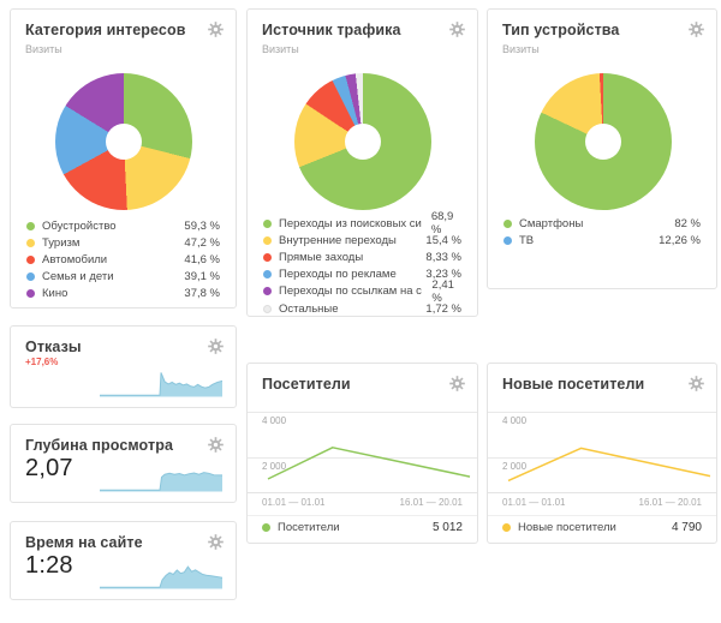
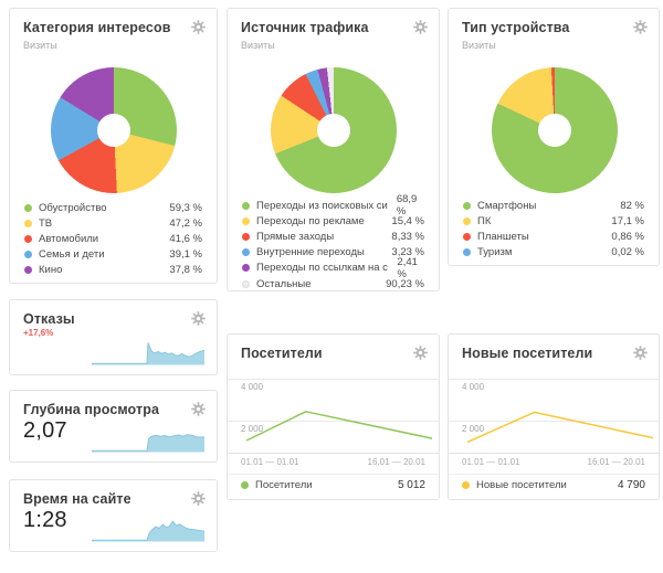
  Категория интересов
  Визиты
  Обустройство
  59,3 %
- Туризм
+ ТВ
  47,2 %
  Автомобили
  41,6 %
  Семья и дети
  39,1 %
  Кино
  37,8 %
  Источник трафика
  Визиты
  Переходы из поисковых си
  68,9 %
- Внутренние переходы
+ Переходы по рекламе
  15,4 %
  Прямые заходы
  8,33 %
- Переходы по рекламе
+ Внутренние переходы
  3,23 %
  Переходы по ссылкам на с
  2,41 %
  Остальные
- 1,72 %
+ 90,23 %
  Тип устройства
  Визиты
  Смартфоны
  82 %
+ ПК
+ 17,1 %
+ Планшеты
+ 0,86 %
- ТВ
+ Туризм
- 12,26 %
+ 0,02 %
  Отказы
  +17,6%
  Глубина просмотра
  2,07
  Время на сайте
  1:28
  Посетители
  4 000
  2 000
  01.01 — 01.01
  16.01 — 20.01
  Посетители
  5 012
  Новые посетители
  4 000
  2 000
  01.01 — 01.01
  16.01 — 20.01
  Новые посетители
  4 790
